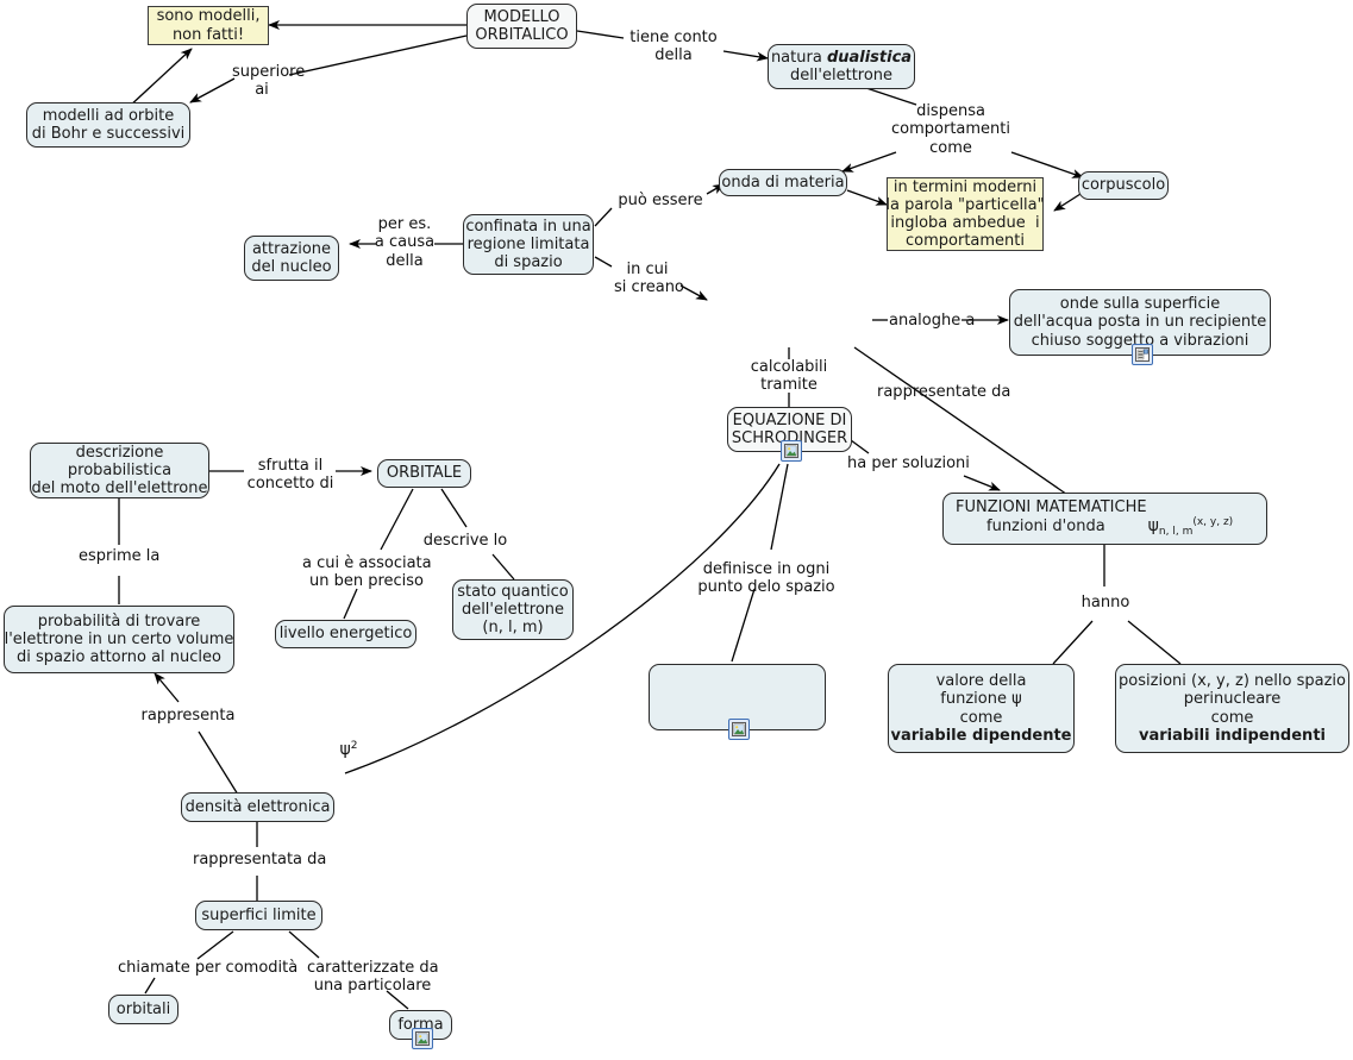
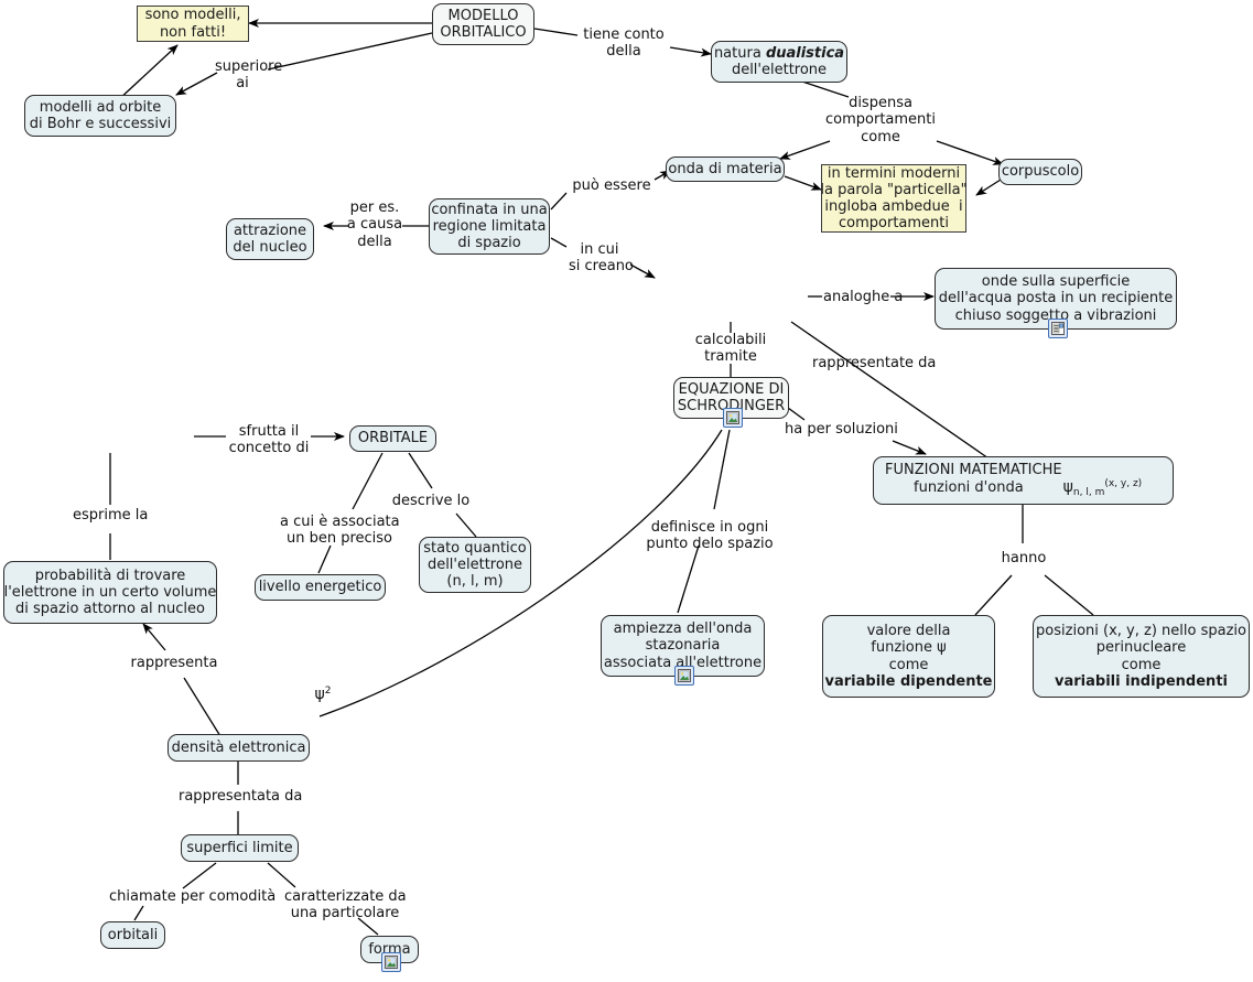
  MODELLO
  ORBITALICO
  sono modelli,
  non fatti!
  modelli ad orbite
  di Bohr e successivi
  natura dualistica
  dell'elettrone
  onda di materia
  corpuscolo
  in termini moderni
  la parola "particella"
  ingloba ambedue i
  comportamenti
  confinata in una
  regione limitata
  di spazio
  attrazione
  del nucleo
  onde sulla superficie
  dell'acqua posta in un recipiente
  chiuso soggetto a vibrazioni
  EQUAZIONE DI
  SCHRODINGER
  FUNZIONI MATEMATICHE
  funzioni d'onda ψn, l, m(x, y, z)
- descrizione
- probabilistica
- del moto dell'elettrone
  ORBITALE
  livello energetico
  stato quantico
  dell'elettrone
  (n, l, m)
  probabilità di trovare
  l'elettrone in un certo volume
  di spazio attorno al nucleo
+ ampiezza dell'onda
+ stazonaria
+ associata all'elettrone
  valore della
  funzione ψ
  come
  variabile dipendente
  posizioni (x, y, z) nello spazio
  perinucleare
  come
  variabili indipendenti
  densità elettronica
  superfici limite
  orbitali
  forma
  tiene conto
  della
  superiore
  ai
  dispensa
  comportamenti
  come
  può essere
  per es.
  a causa
  della
  in cui
  si creano
  analoghe a
  calcolabili
  tramite
  rappresentate da
  ha per soluzioni
  definisce in ogni
  punto delo spazio
  hanno
  sfrutta il
  concetto di
  descrive lo
  a cui è associata
  un ben preciso
  esprime la
  rappresenta
  ψ2
  rappresentata da
  chiamate per comodità
  caratterizzate da
  una particolare
